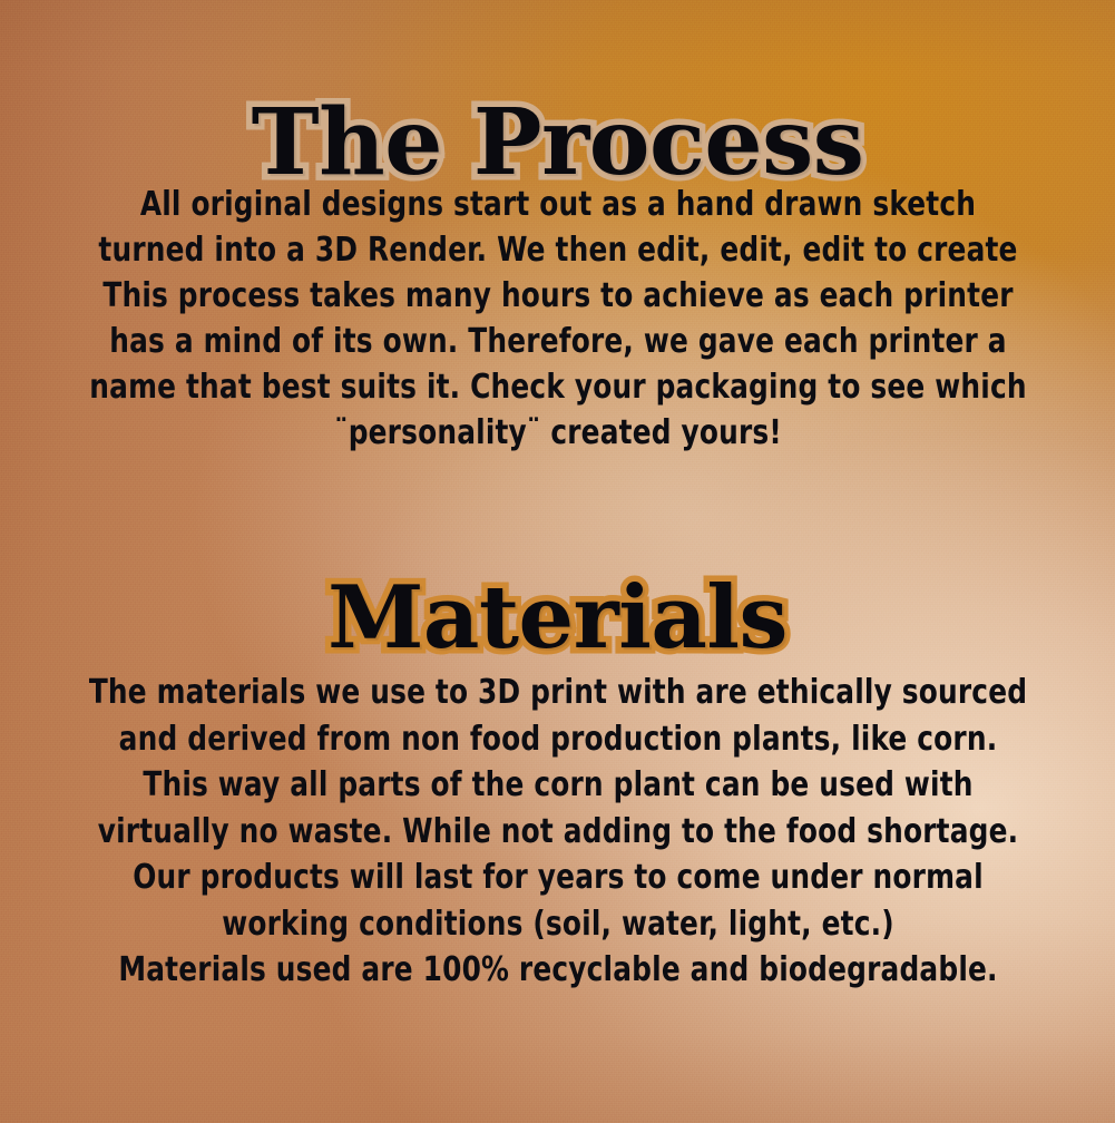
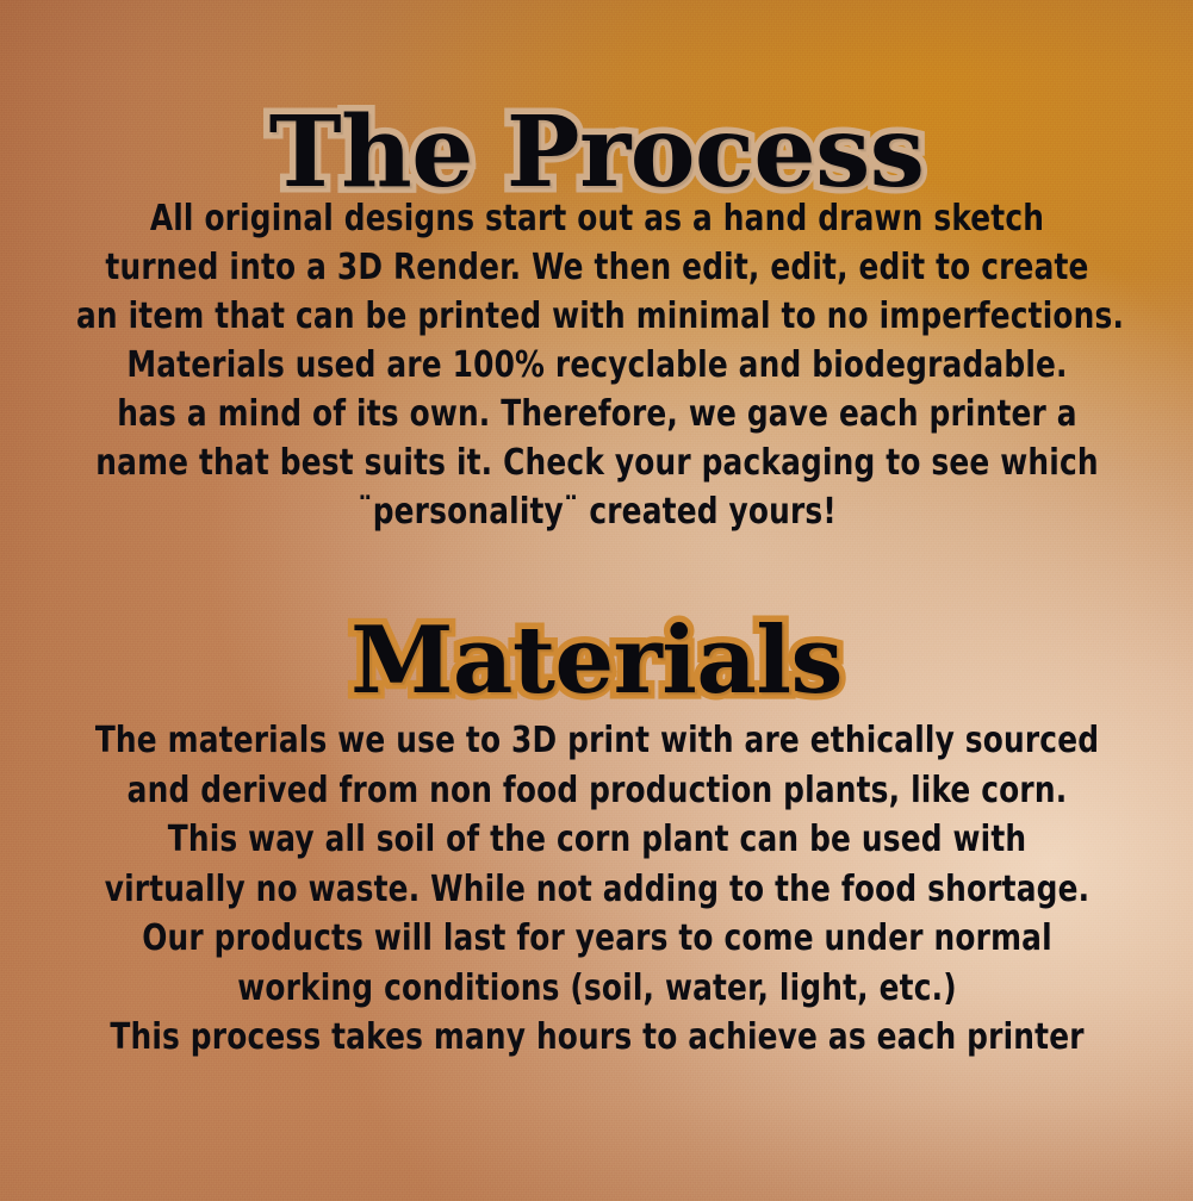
  The Process
  All original designs start out as a hand drawn sketch
  turned into a 3D Render. We then edit, edit, edit to create
+ an item that can be printed with minimal to no imperfections.
- This process takes many hours to achieve as each printer
+ Materials used are 100% recyclable and biodegradable.
  has a mind of its own. Therefore, we gave each printer a
  name that best suits it. Check your packaging to see which
  ¨personality¨ created yours!
  Materials
  The materials we use to 3D print with are ethically sourced
  and derived from non food production plants, like corn.
- This way all parts of the corn plant can be used with
+ This way all soil of the corn plant can be used with
  virtually no waste. While not adding to the food shortage.
  Our products will last for years to come under normal
  working conditions (soil, water, light, etc.)
- Materials used are 100% recyclable and biodegradable.
+ This process takes many hours to achieve as each printer
